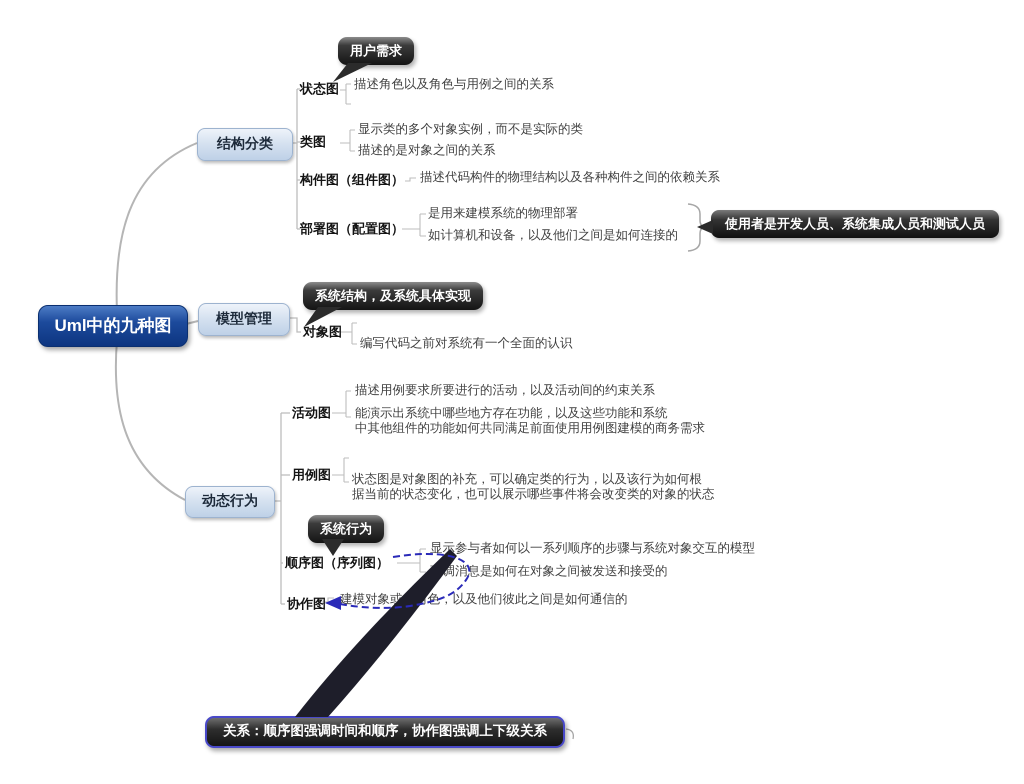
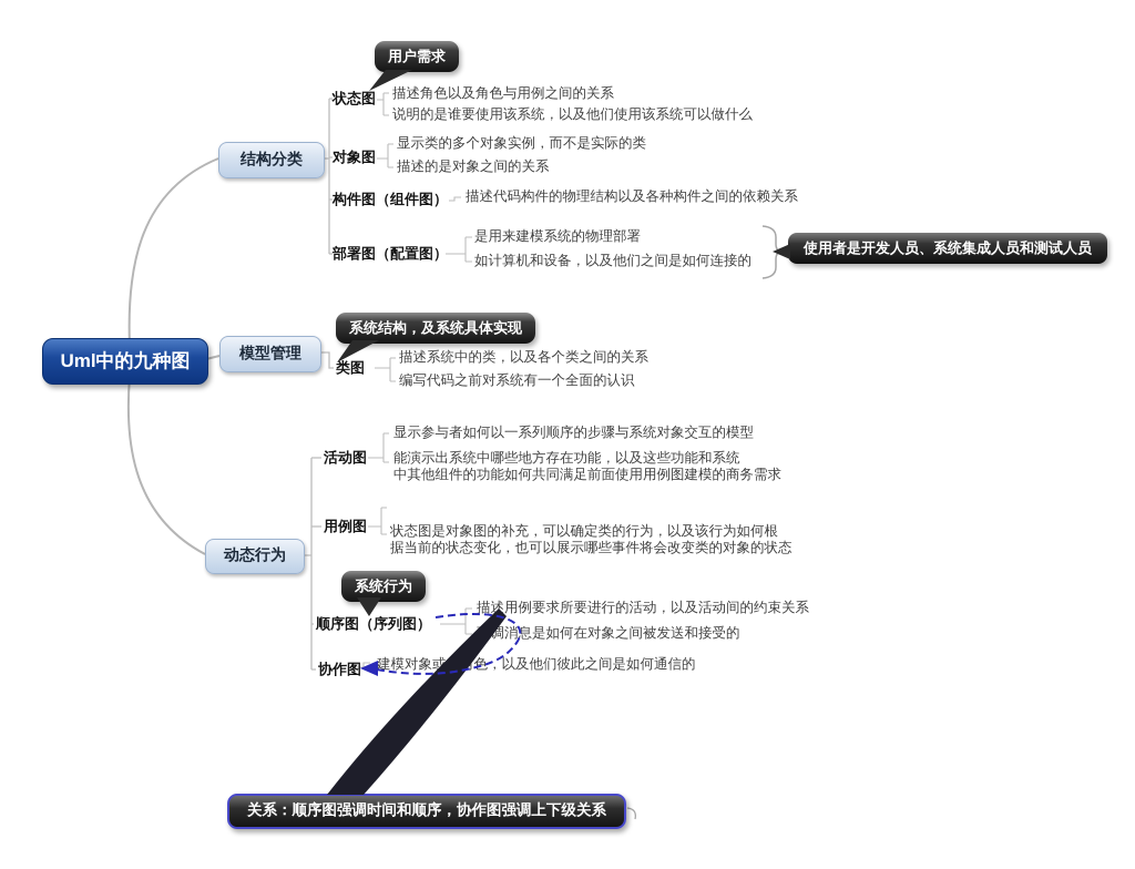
  Uml中的九种图
  结构分类
  模型管理
  动态行为
  用户需求
  系统结构，及系统具体实现
  系统行为
  状态图
  描述角色以及角色与用例之间的关系
+ 说明的是谁要使用该系统，以及他们使用该系统可以做什么
- 类图
+ 对象图
  显示类的多个对象实例，而不是实际的类
  描述的是对象之间的关系
  构件图（组件图）
  描述代码构件的物理结构以及各种构件之间的依赖关系
  部署图（配置图）
  是用来建模系统的物理部署
  如计算机和设备，以及他们之间是如何连接的
  使用者是开发人员、系统集成人员和测试人员
- 对象图
+ 类图
+ 描述系统中的类，以及各个类之间的关系
  编写代码之前对系统有一个全面的认识
  活动图
- 描述用例要求所要进行的活动，以及活动间的约束关系
+ 显示参与者如何以一系列顺序的步骤与系统对象交互的模型
  能演示出系统中哪些地方存在功能，以及这些功能和系统
  中其他组件的功能如何共同满足前面使用用例图建模的商务需求
  用例图
  状态图是对象图的补充，可以确定类的行为，以及该行为如何根
  据当前的状态变化，也可以展示哪些事件将会改变类的对象的状态
  顺序图（序列图）
- 显示参与者如何以一系列顺序的步骤与系统对象交互的模型
+ 描述用例要求所要进行的活动，以及活动间的约束关系
  调消息是如何在对象之间被发送和接受的
  协作图
  建模对象或色，以及他们彼此之间是如何通信的
  关系：顺序图强调时间和顺序，协作图强调上下级关系
